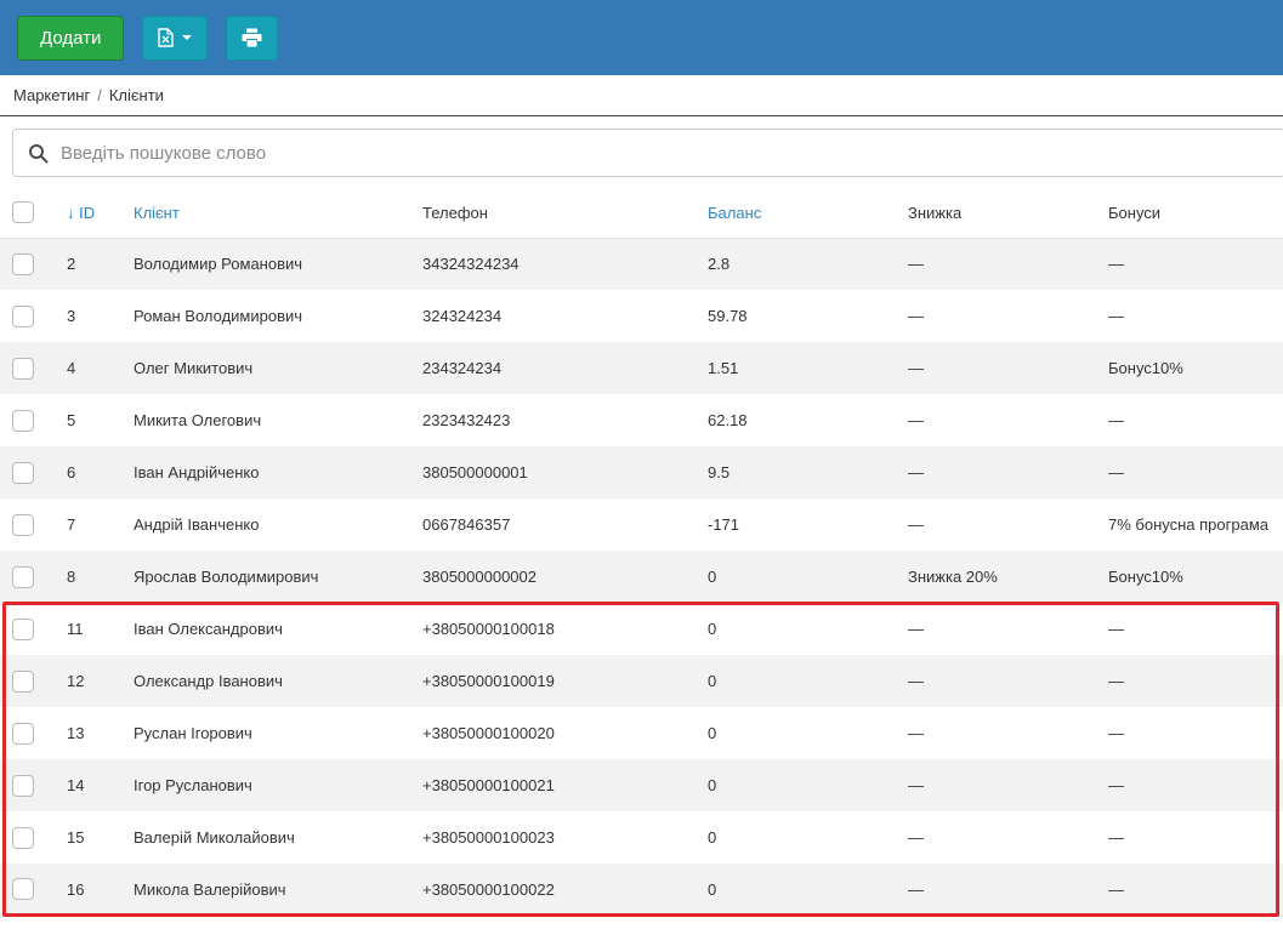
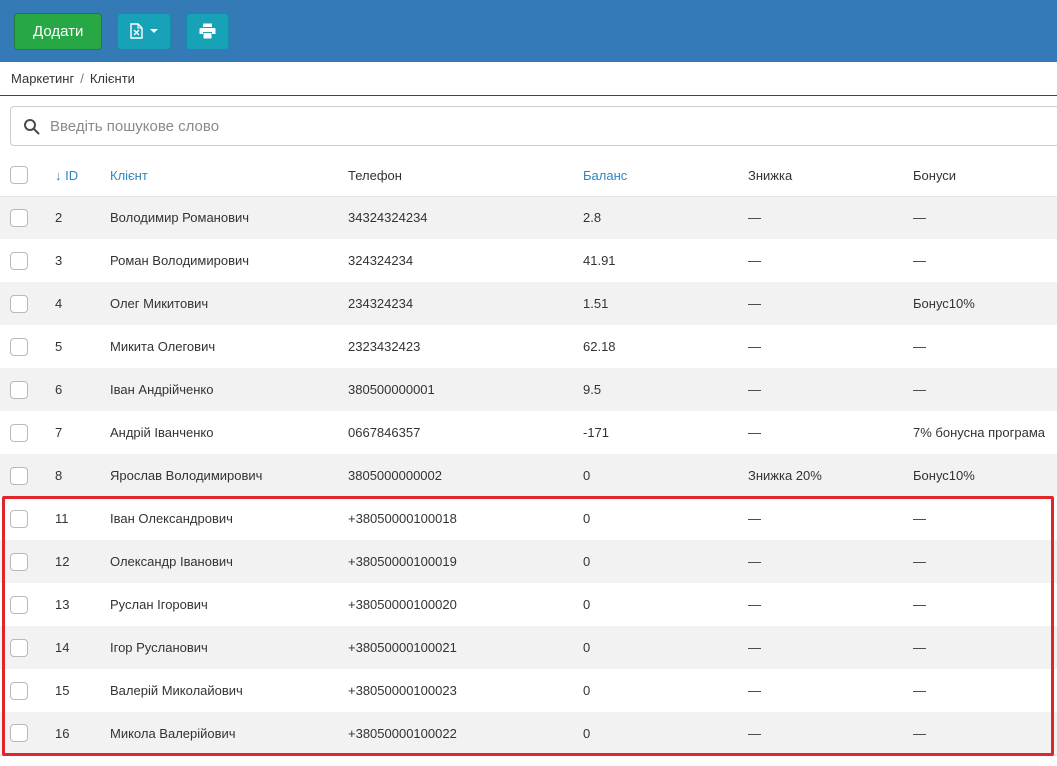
  Додати
  Маркетинг
  /
  Клієнти
  Введіть пошукове слово
  	↓ ID	Клієнт	Телефон	Баланс	Знижка	Бонуси
  	2	Володимир Романович	34324324234	2.8	—	—
- 	3	Роман Володимирович	324324234	59.78	—	—
+ 	3	Роман Володимирович	324324234	41.91	—	—
  	4	Олег Микитович	234324234	1.51	—	Бонус10%
  	5	Микита Олегович	2323432423	62.18	—	—
  	6	Іван Андрійченко	380500000001	9.5	—	—
  	7	Андрій Іванченко	0667846357	-171	—	7% бонусна програма
  	8	Ярослав Володимирович	3805000000002	0	Знижка 20%	Бонус10%
  	11	Іван Олександрович	+38050000100018	0	—	—
  	12	Олександр Іванович	+38050000100019	0	—	—
  	13	Руслан Ігорович	+38050000100020	0	—	—
  	14	Ігор Русланович	+38050000100021	0	—	—
  	15	Валерій Миколайович	+38050000100023	0	—	—
  	16	Микола Валерійович	+38050000100022	0	—	—
